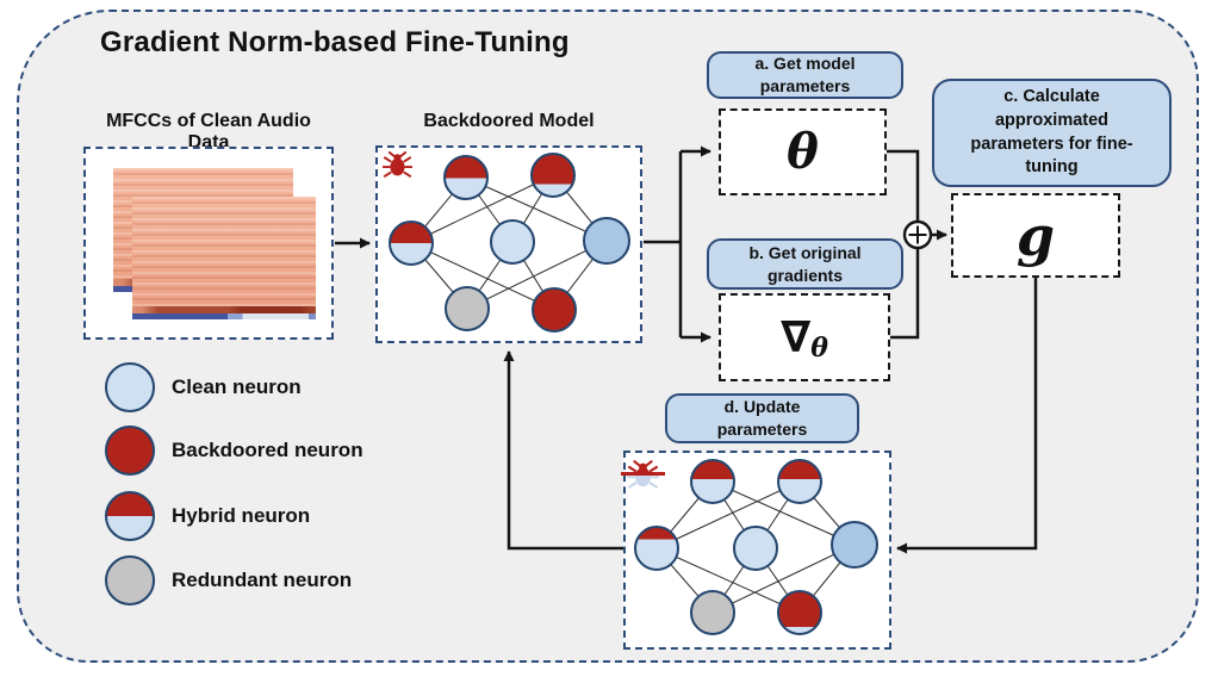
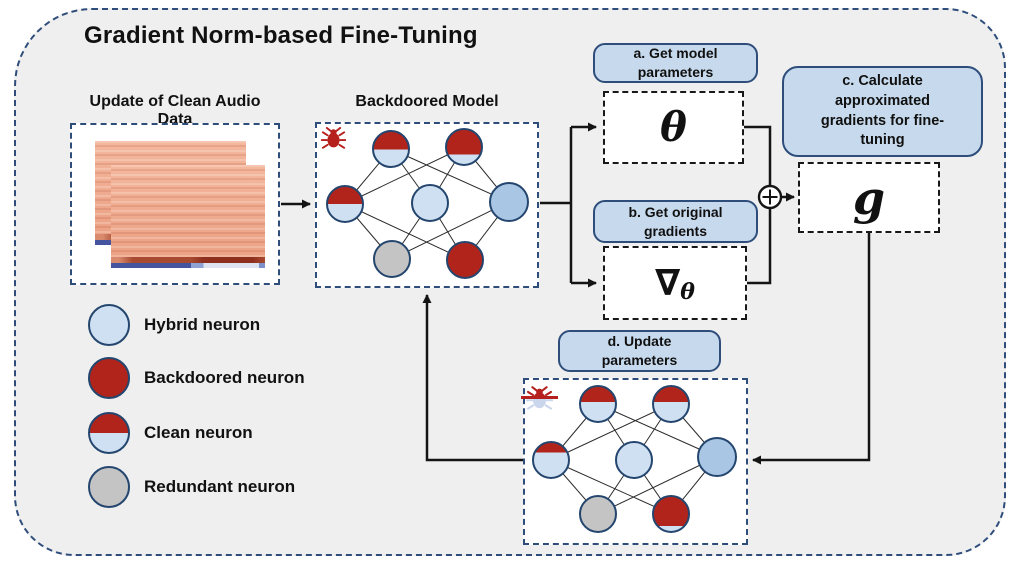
  Gradient Norm-based Fine-Tuning
- MFCCs of Clean Audio Data
+ Update of Clean Audio Data
  Backdoored Model
  a. Get model parameters
  b. Get original gradients
- c. Calculate approximated parameters for fine-tuning
+ c. Calculate approximated gradients for fine-tuning
  d. Update parameters
  θ
  ∇
  θ
  g
- Clean neuron
+ Hybrid neuron
  Backdoored neuron
- Hybrid neuron
+ Clean neuron
  Redundant neuron
